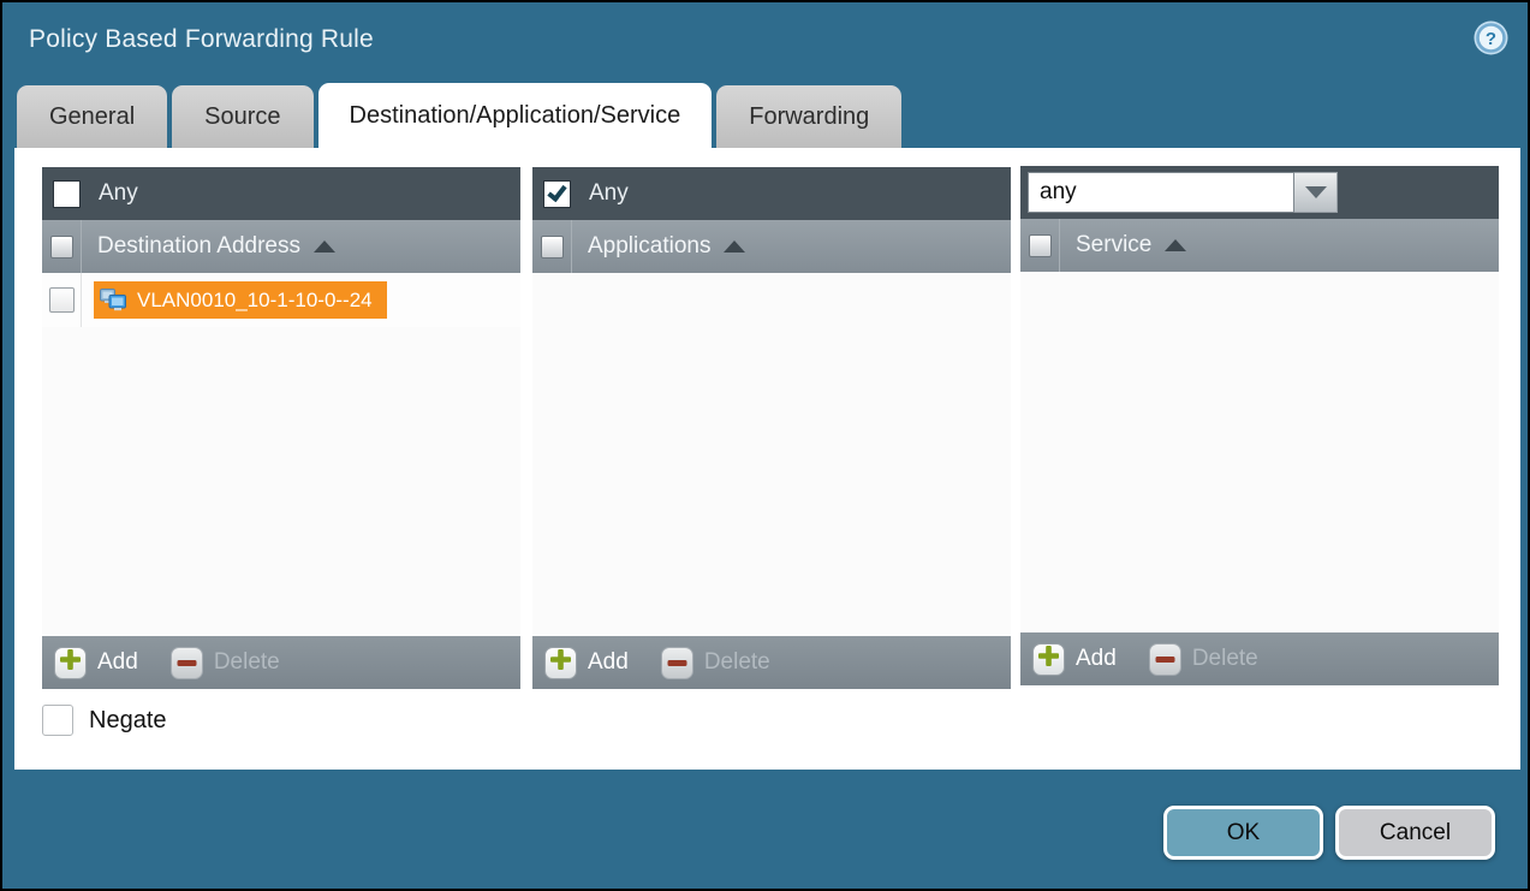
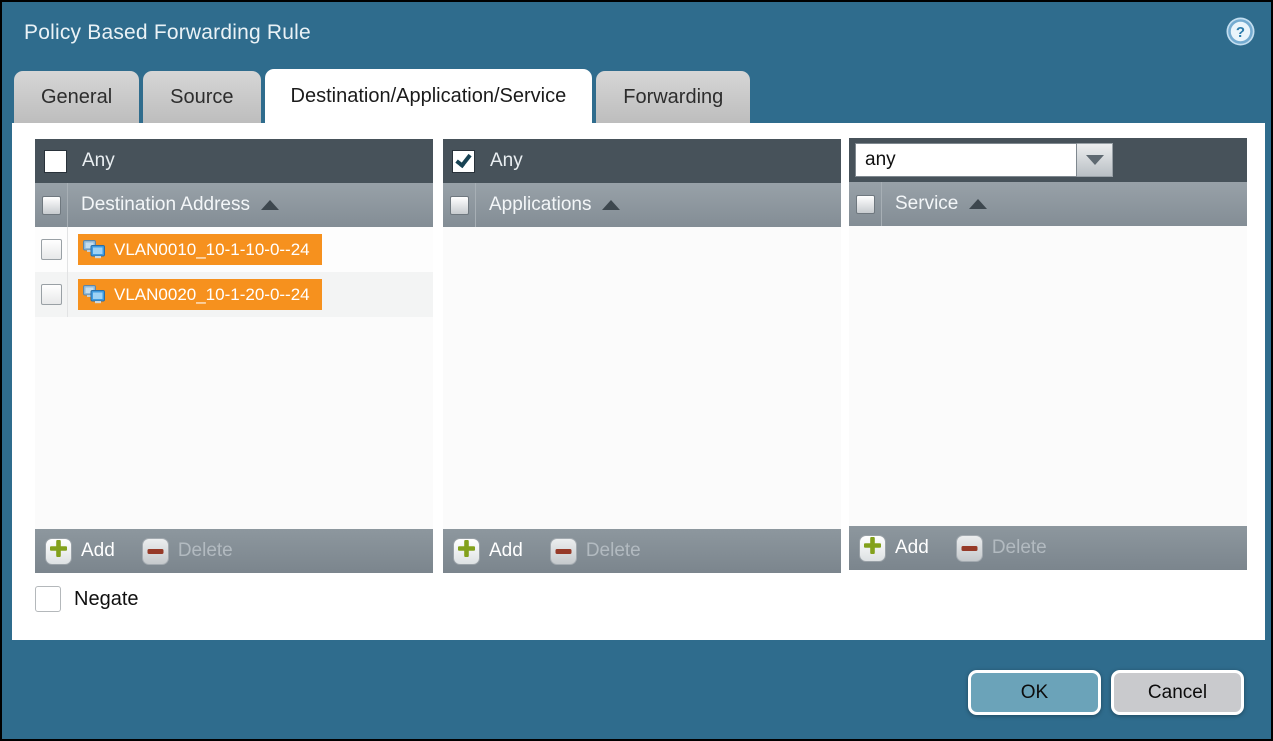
  Policy Based Forwarding Rule
  ?
  General
  Source
  Destination/Application/Service
  Forwarding
  Any
  Destination Address
  VLAN0010_10-1-10-0--24
+ VLAN0020_10-1-20-0--24
  Add
  Delete
  Any
  Applications
  Add
  Delete
  any
  Service
  Add
  Delete
  Negate
  OK
  Cancel
